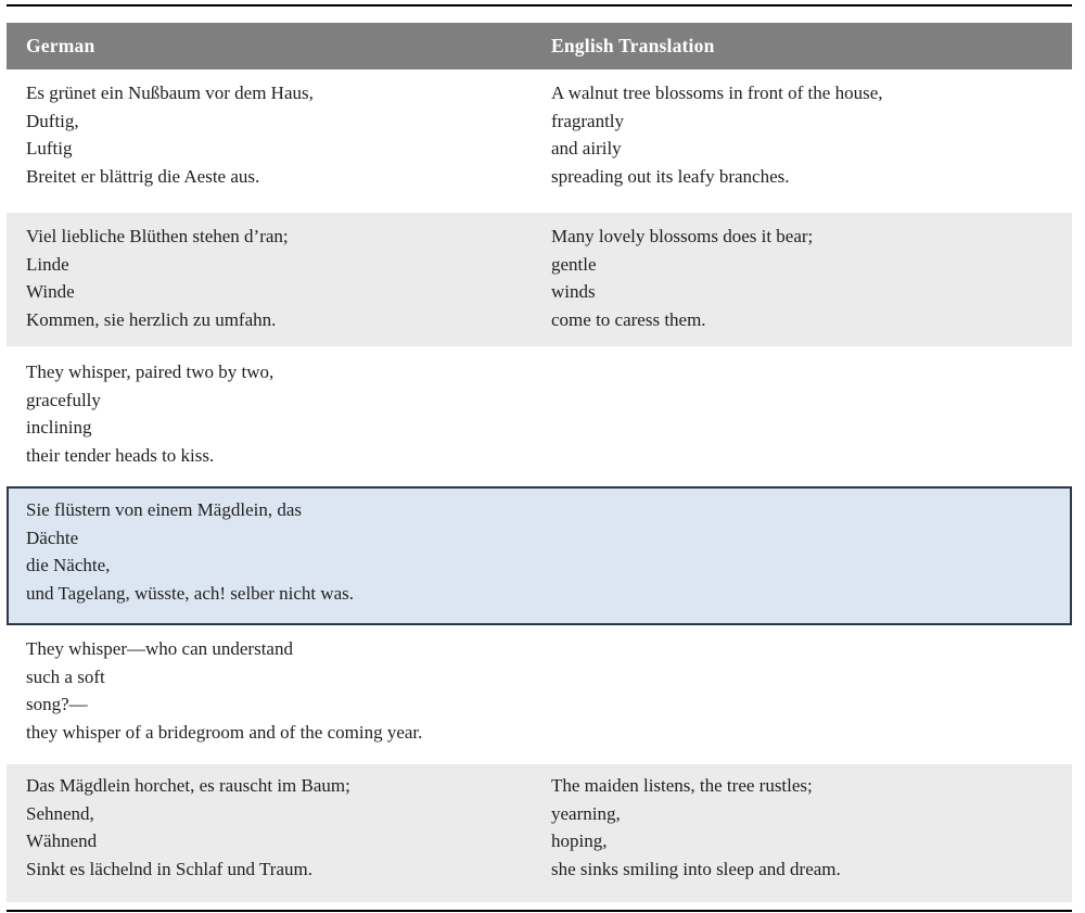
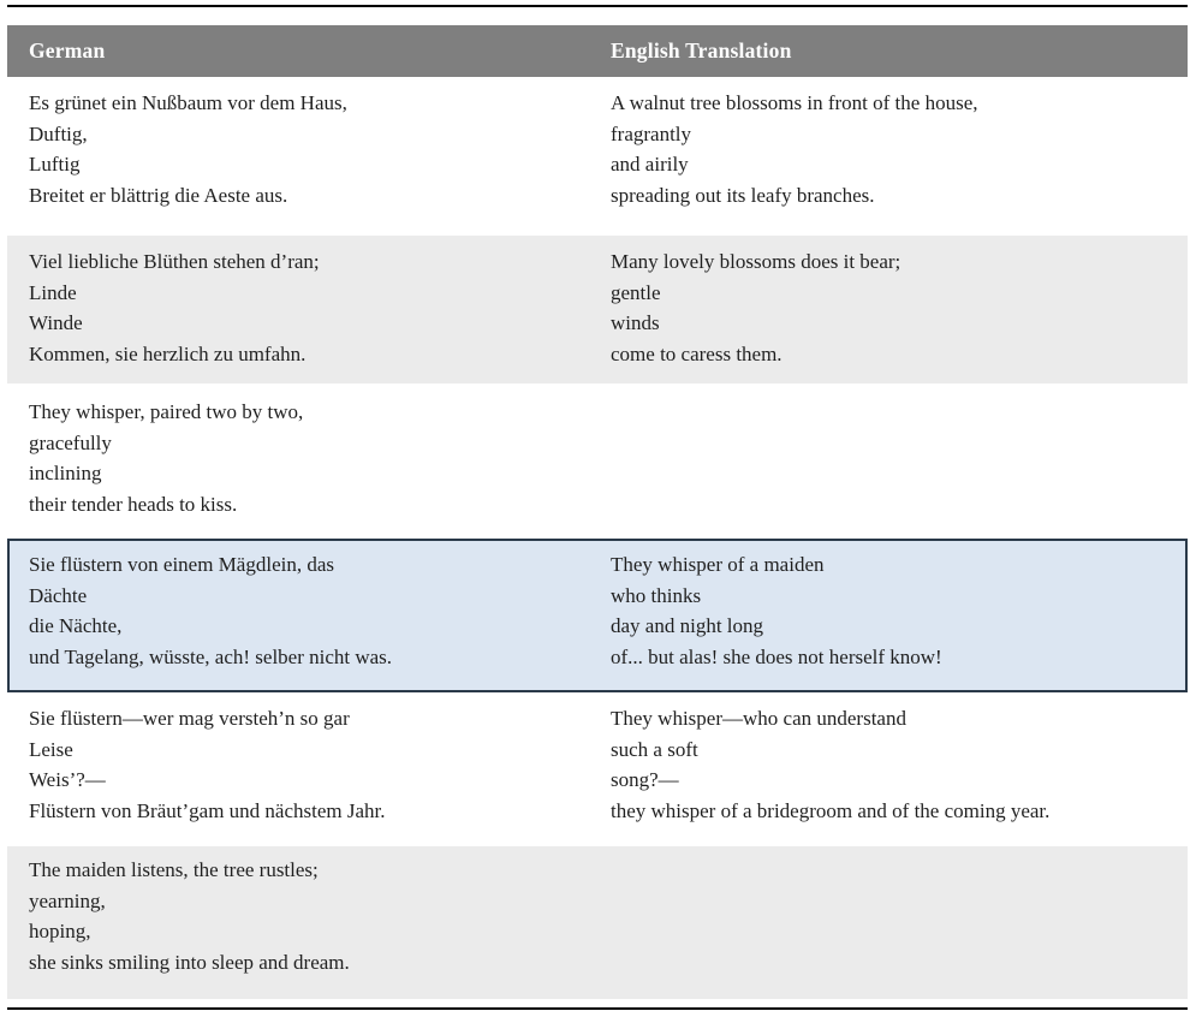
  German
  English Translation
  Es grünet ein Nußbaum vor dem Haus,
  Duftig,
  Luftig
  Breitet er blättrig die Aeste aus.
  A walnut tree blossoms in front of the house,
  fragrantly
  and airily
  spreading out its leafy branches.
  Viel liebliche Blüthen stehen d’ran;
  Linde
  Winde
  Kommen, sie herzlich zu umfahn.
  Many lovely blossoms does it bear;
  gentle
  winds
  come to caress them.
  They whisper, paired two by two,
  gracefully
  inclining
  their tender heads to kiss.
  Sie flüstern von einem Mägdlein, das
  Dächte
  die Nächte,
  und Tagelang, wüsste, ach! selber nicht was.
+ They whisper of a maiden
+ who thinks
+ day and night long
+ of... but alas! she does not herself know!
+ Sie flüstern—wer mag versteh’n so gar
+ Leise
+ Weis’?—
+ Flüstern von Bräut’gam und nächstem Jahr.
  They whisper—who can understand
  such a soft
  song?—
  they whisper of a bridegroom and of the coming year.
- Das Mägdlein horchet, es rauscht im Baum;
- Sehnend,
- Wähnend
- Sinkt es lächelnd in Schlaf und Traum.
  The maiden listens, the tree rustles;
  yearning,
  hoping,
  she sinks smiling into sleep and dream.
